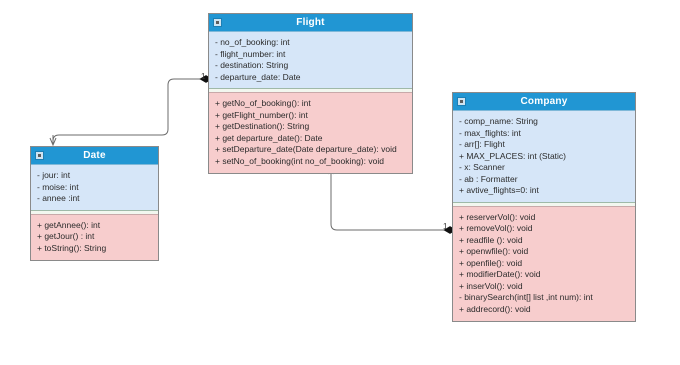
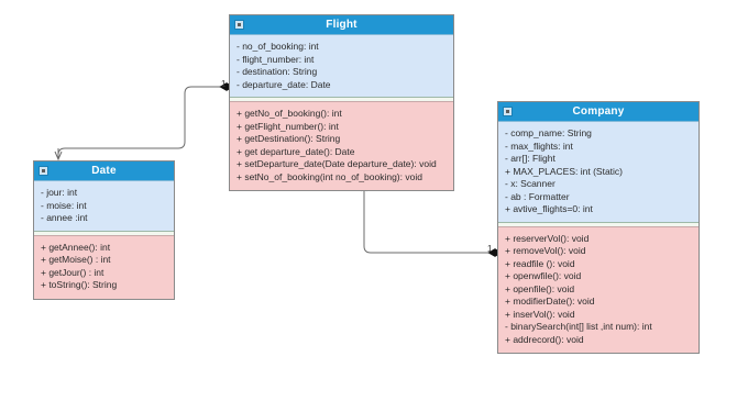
  1
  1
  Flight
  - no_of_booking: int
  - flight_number: int
  - destination: String
  - departure_date: Date
  + getNo_of_booking(): int
  + getFlight_number(): int
  + getDestination(): String
  + get departure_date(): Date
  + setDeparture_date(Date departure_date): void
  + setNo_of_booking(int no_of_booking): void
  Date
  - jour: int
  - moise: int
  - annee :int
  + getAnnee(): int
+ + getMoise() : int
  + getJour() : int
  + toString(): String
  Company
  - comp_name: String
  - max_flights: int
  - arr[]: Flight
  + MAX_PLACES: int (Static)
  - x: Scanner
  - ab : Formatter
  + avtive_flights=0: int
  + reserverVol(): void
  + removeVol(): void
  + readfile (): void
  + openwfile(): void
  + openfile(): void
  + modifierDate(): void
  + inserVol(): void
  - binarySearch(int[] list ,int num): int
  + addrecord(): void
